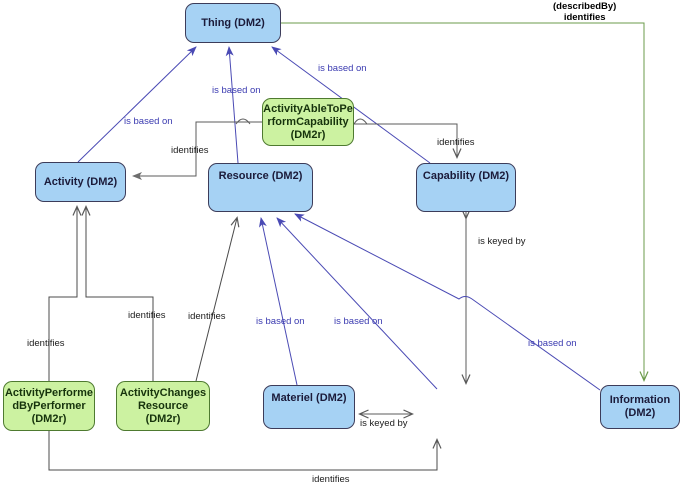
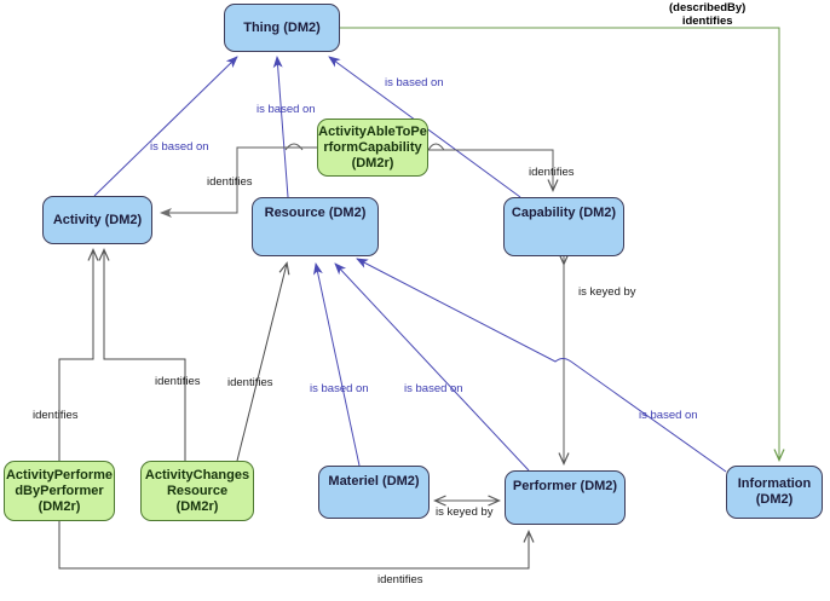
  Thing (DM2)
  ActivityAbleToPe
  rformCapability
  (DM2r)
  Activity (DM2)
  Resource (DM2)
  Capability (DM2)
  ActivityPerforme
  dByPerformer
  (DM2r)
  ActivityChanges
  Resource (DM2r)
  Materiel (DM2)
+ Performer (DM2)
  Information
  (DM2)
  (describedBy)
  identifies
  is based on
  is based on
  is based on
  identifies
  identifies
  is keyed by
  identifies
  identifies
  identifies
  is based on
  is based on
  is based on
  is keyed by
  identifies
